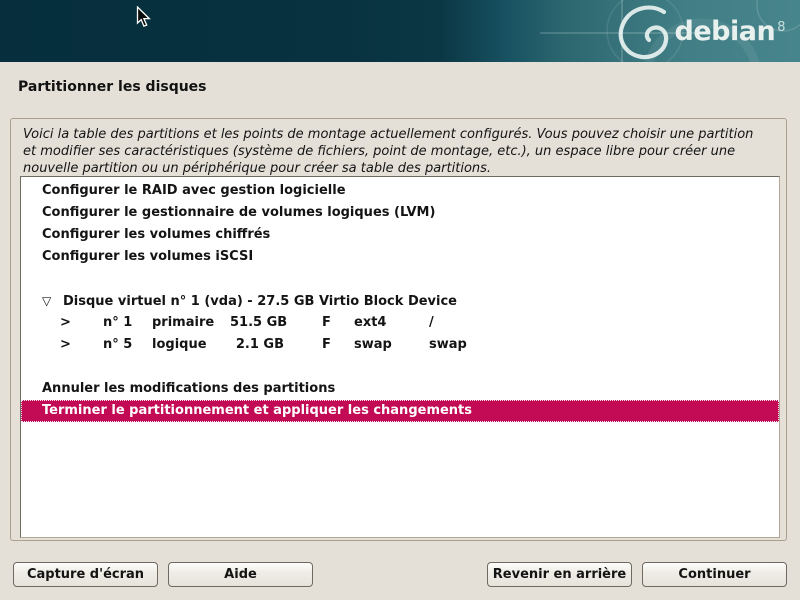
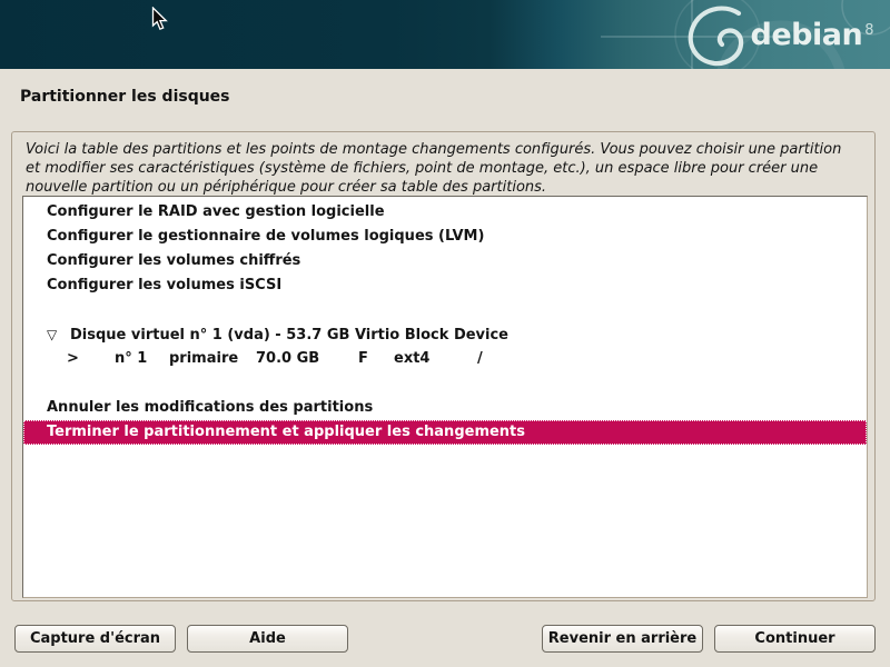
  debian 8
  Partitionner les disques
- Voici la table des partitions et les points de montage actuellement configurés. Vous pouvez choisir une partition et modifier ses caractéristiques (système de fichiers, point de montage, etc.), un espace libre pour créer une nouvelle partition ou un périphérique pour créer sa table des partitions.
+ Voici la table des partitions et les points de montage changements configurés. Vous pouvez choisir une partition et modifier ses caractéristiques (système de fichiers, point de montage, etc.), un espace libre pour créer une nouvelle partition ou un périphérique pour créer sa table des partitions.
  Configurer le RAID avec gestion logicielle
  Configurer le gestionnaire de volumes logiques (LVM)
  Configurer les volumes chiffrés
  Configurer les volumes iSCSI
- ▽ Disque virtuel n° 1 (vda) - 27.5 GB Virtio Block Device
+ ▽ Disque virtuel n° 1 (vda) - 53.7 GB Virtio Block Device
- > n° 1 primaire 51.5 GB F ext4 /
+ > n° 1 primaire 70.0 GB F ext4 /
- > n° 5 logique 2.1 GB F swap swap
  Annuler les modifications des partitions
  Terminer le partitionnement et appliquer les changements
  Capture d'écran
  Aide
  Revenir en arrière
  Continuer
